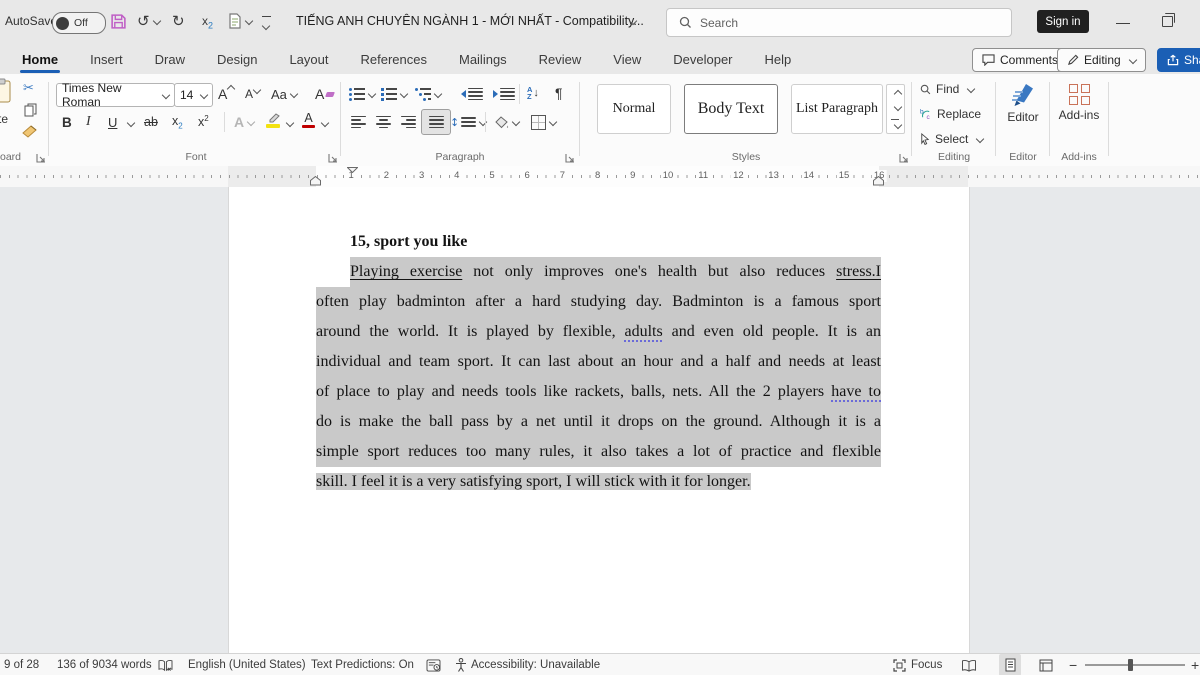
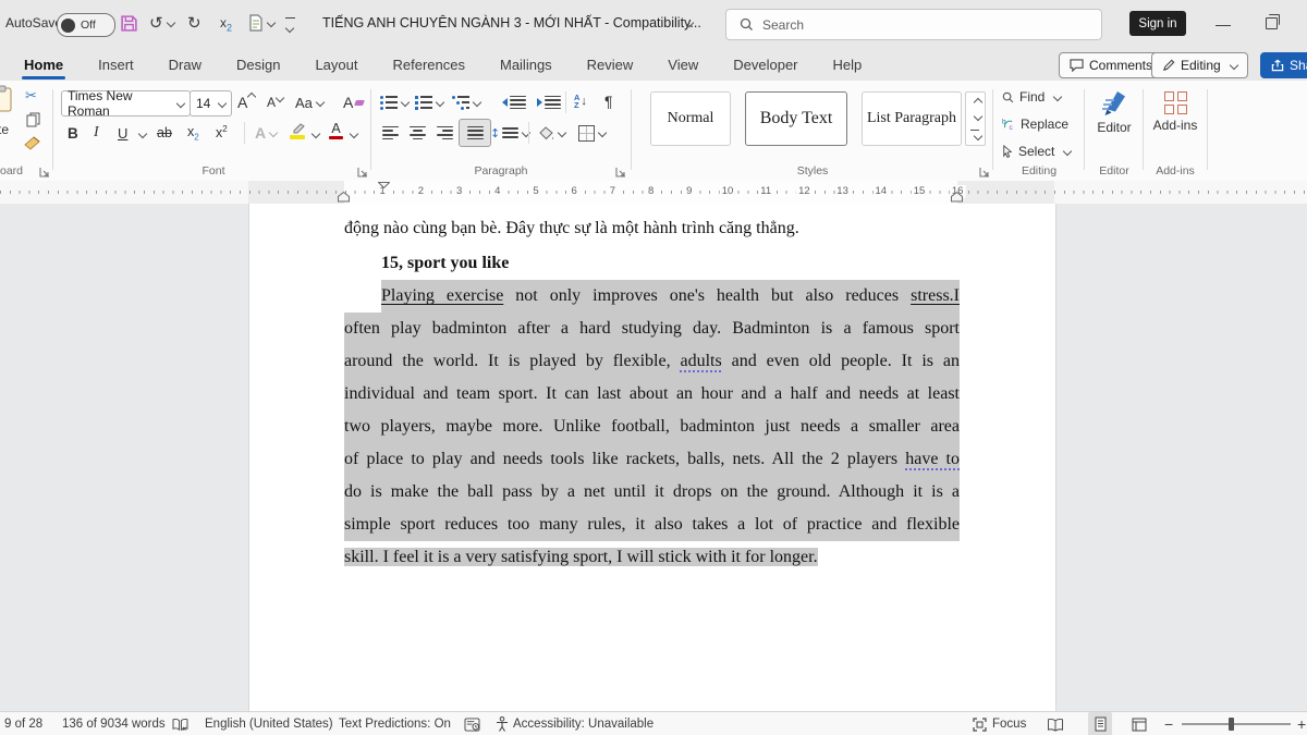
  AutoSav
  Off
  ↺
  ↻
  x2
- TIẾNG ANH CHUYÊN NGÀNH 1 - MỚI NHẤT - Compatibility...
+ TIẾNG ANH CHUYÊN NGÀNH 3 - MỚI NHẤT - Compatibility...
  Search
  Sign in
  —
  Home
  Insert
  Draw
  Design
  Layout
  References
  Mailings
  Review
  View
  Developer
  Help
  Comments
  Editing
  ✂
  oard
  Times New Roman
  14
  A
  A
  Aa
  A
  B
  I
  U
  ab
  x2
  x2
  A
  A
  Font
  A
  Z
  ↓
  ¶
  ↕
  Paragraph
  Normal
  Body Text
  List Paragraph
  Styles
  Find
  Replace
  Select
  Editing
  Editor
  Editor
  Add-ins
  Add-ins
  1
  2
  3
  4
  5
  6
  7
  8
  9
  10
  11
  12
  13
  14
  15
  16
+ động nào cùng bạn bè. Đây thực sự là một hành trình căng thẳng.
  15, sport you like
  Playing exercise not only improves one's health but also reduces stress.I
  often play badminton after a hard studying day. Badminton is a famous sport
  around the world. It is played by flexible, adults and even old people. It is an
  individual and team sport. It can last about an hour and a half and needs at least
+ two players, maybe more. Unlike football, badminton just needs a smaller area
  of place to play and needs tools like rackets, balls, nets. All the 2 players have to
  do is make the ball pass by a net until it drops on the ground. Although it is a
  simple sport reduces too many rules, it also takes a lot of practice and flexible
  skill. I feel it is a very satisfying sport, I will stick with it for longer.
  9 of 28
  136 of 9034 words
  English (United States)
  Text Predictions: On
  Accessibility: Unavailable
  Focus
  −
  +
